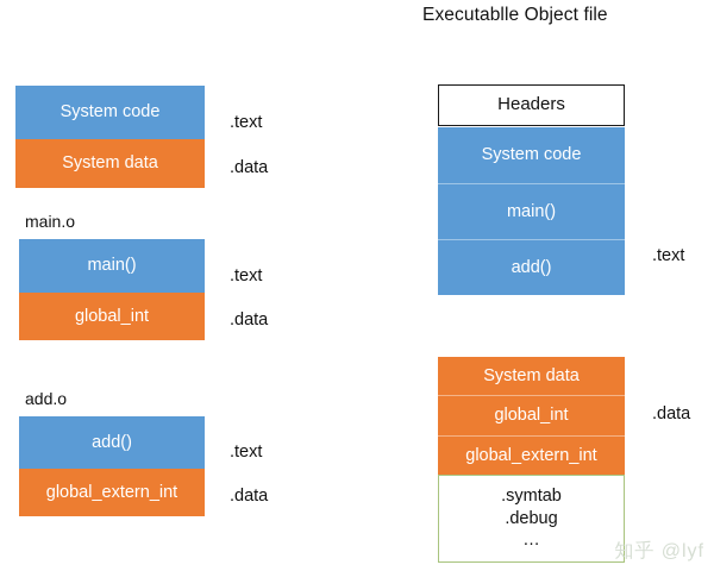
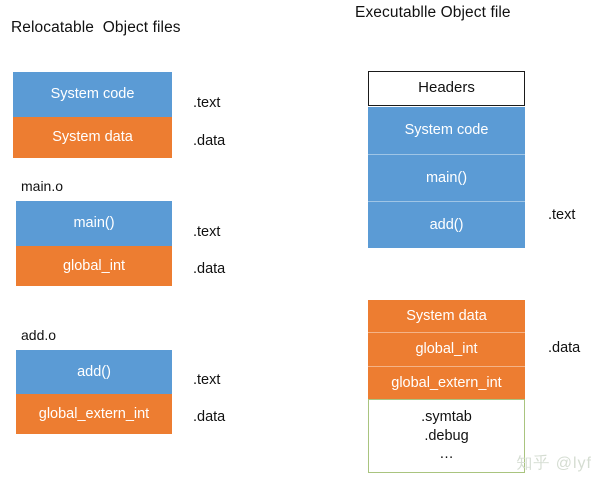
+ Relocatable Object files
  Executablle Object file
  System code
  System data
  .text
  .data
  main.o
  main()
  global_int
  .text
  .data
  add.o
  add()
  global_extern_int
  .text
  .data
  Headers
  System code
  main()
  add()
  System data
  global_int
  global_extern_int
  .symtab
  .debug
  …
  .text
  .data
  知乎 @lyf
